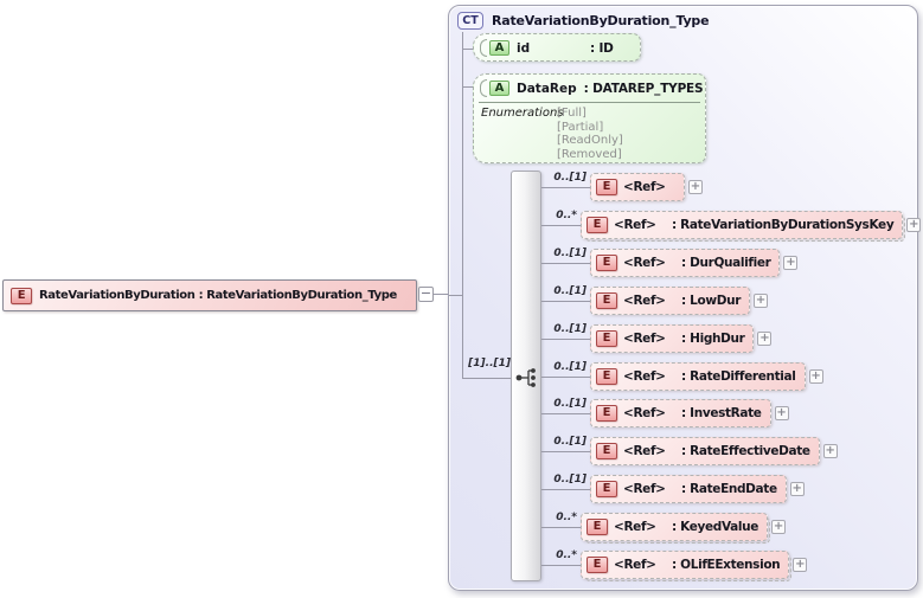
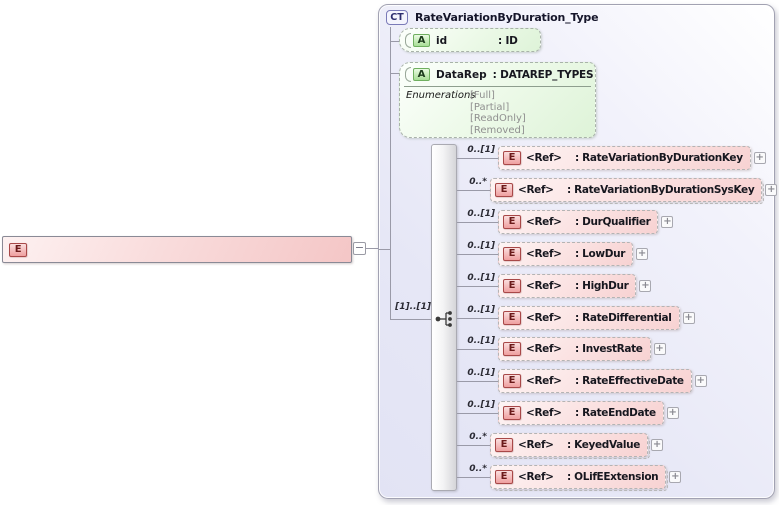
  E
- RateVariationByDuration : RateVariationByDuration_Type
  −
  CT
  RateVariationByDuration_Type
  A
  id
  : ID
  A
  DataRep
  : DATAREP_TYPES
  Enumeration
  [Full]
  [Partial]
  [ReadOnly]
  [Removed]
  [1]..[1]
  0..[1]
  E
  <Ref>
+ : RateVariationByDurationKey
  +
  0..*
  E
  <Ref>
  : RateVariationByDurationSysKey
  +
  0..[1]
  E
  <Ref>
  : DurQualifier
  +
  0..[1]
  E
  <Ref>
  : LowDur
  +
  0..[1]
  E
  <Ref>
  : HighDur
  +
  0..[1]
  E
  <Ref>
  : RateDifferential
  +
  0..[1]
  E
  <Ref>
  : InvestRate
  +
  0..[1]
  E
  <Ref>
  : RateEffectiveDate
  +
  0..[1]
  E
  <Ref>
  : RateEndDate
  +
  0..*
  E
  <Ref>
  : KeyedValue
  +
  0..*
  E
  <Ref>
  : OLifEExtension
  +
